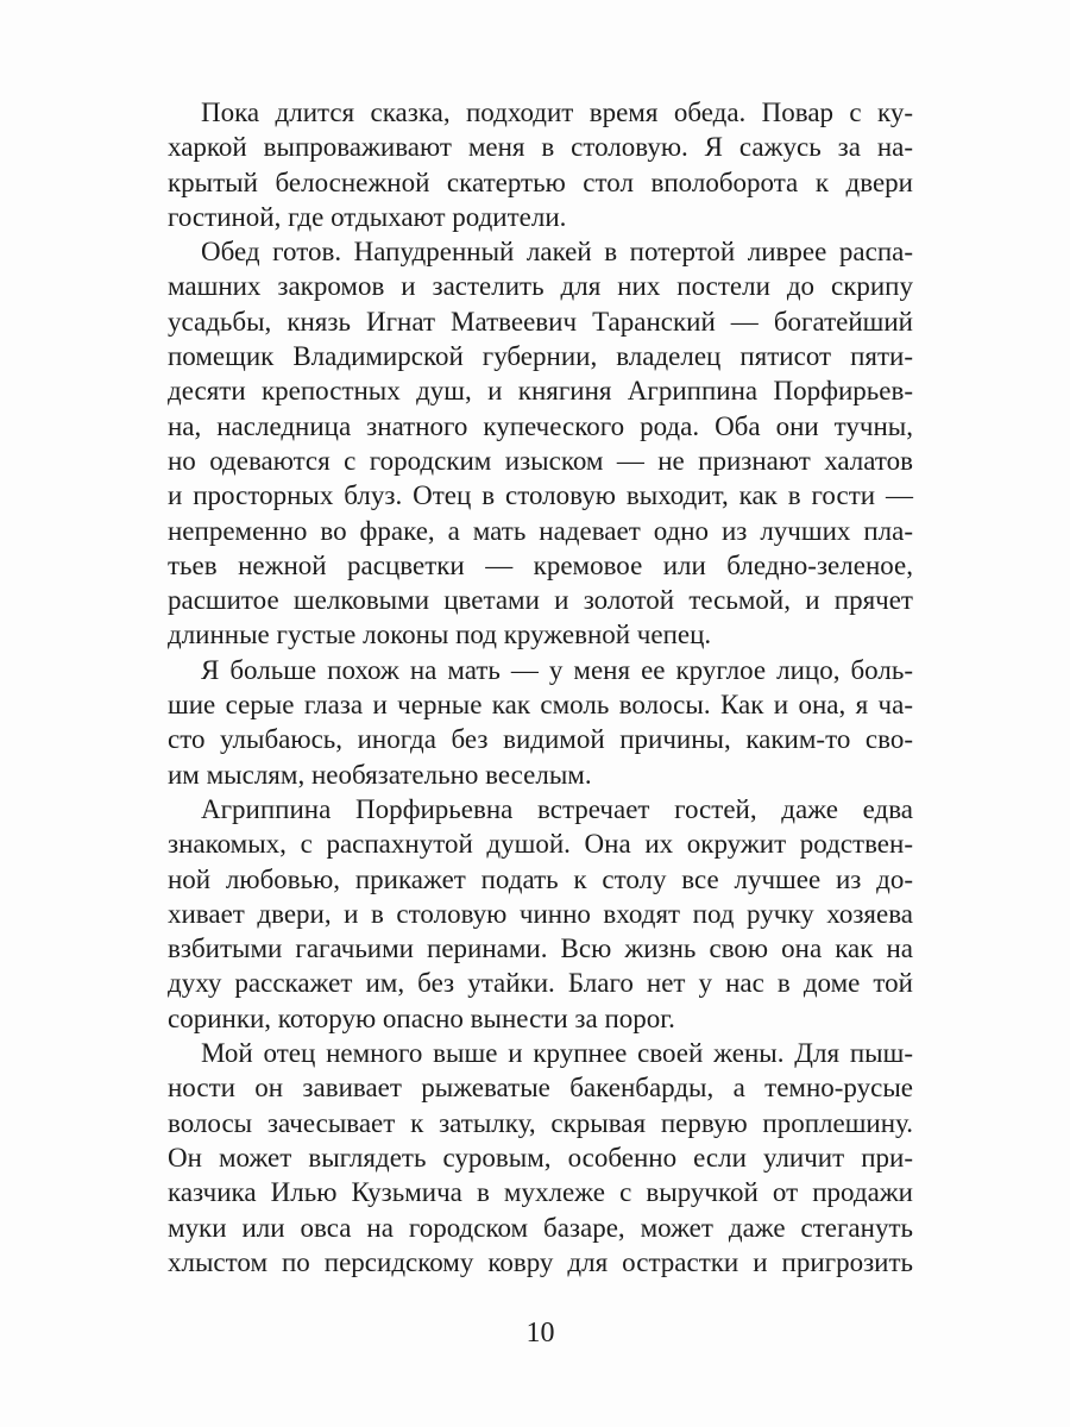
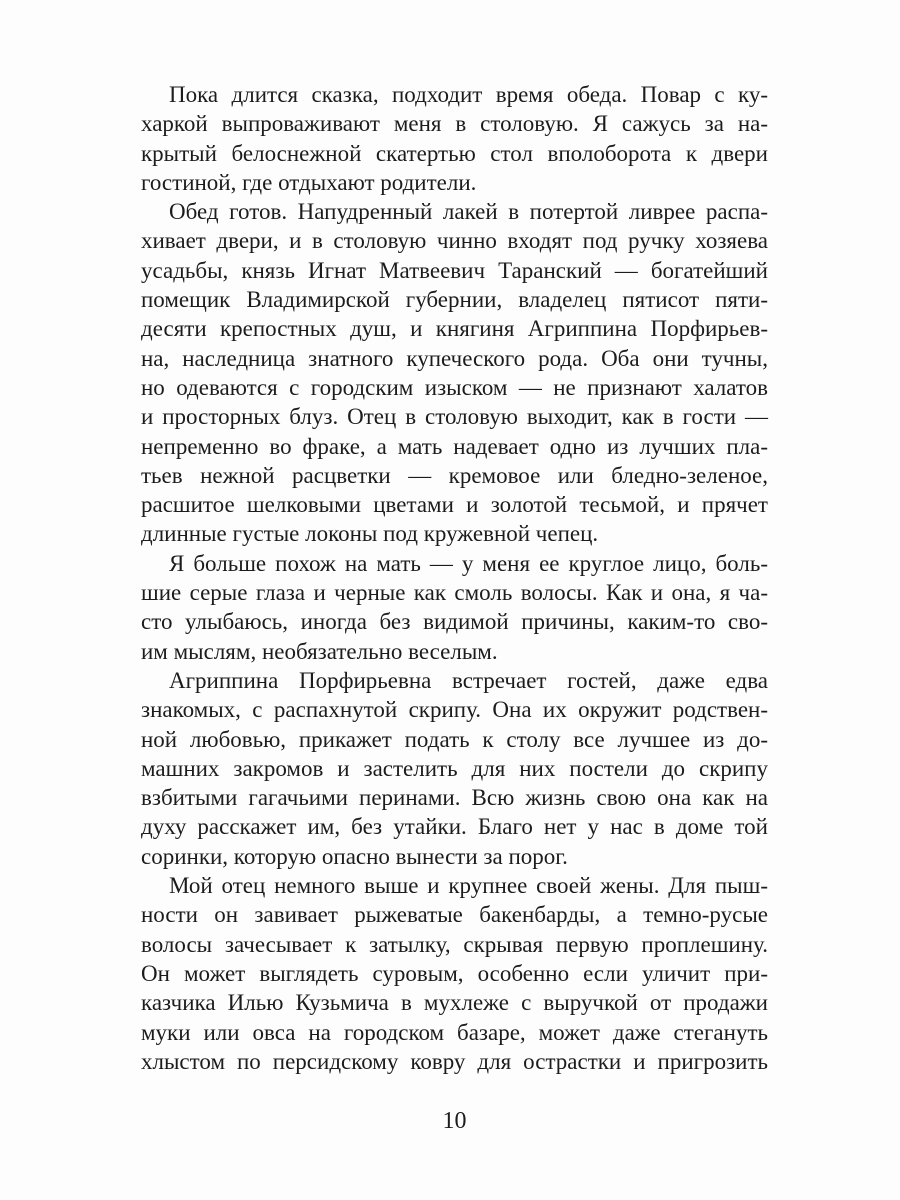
  Пока длится сказка, подходит время обеда. Повар с ку-
  харкой выпроваживают меня в столовую. Я сажусь за на-
  крытый белоснежной скатертью стол вполоборота к двери
  гостиной, где отдыхают родители.
  Обед готов. Напудренный лакей в потертой ливрее распа-
- машних закромов и застелить для них постели до скрипу
+ хивает двери, и в столовую чинно входят под ручку хозяева
  усадьбы, князь Игнат Матвеевич Таранский — богатейший
  помещик Владимирской губернии, владелец пятисот пяти-
  десяти крепостных душ, и княгиня Агриппина Порфирьев-
  на, наследница знатного купеческого рода. Оба они тучны,
  но одеваются с городским изыском — не признают халатов
  и просторных блуз. Отец в столовую выходит, как в гости —
  непременно во фраке, а мать надевает одно из лучших пла-
  тьев нежной расцветки — кремовое или бледно-зеленое,
  расшитое шелковыми цветами и золотой тесьмой, и прячет
  длинные густые локоны под кружевной чепец.
  Я больше похож на мать — у меня ее круглое лицо, боль-
  шие серые глаза и черные как смоль волосы. Как и она, я ча-
  сто улыбаюсь, иногда без видимой причины, каким-то сво-
  им мыслям, необязательно веселым.
  Агриппина Порфирьевна встречает гостей, даже едва
- знакомых, с распахнутой душой. Она их окружит родствен-
+ знакомых, с распахнутой скрипу. Она их окружит родствен-
  ной любовью, прикажет подать к столу все лучшее из до-
- хивает двери, и в столовую чинно входят под ручку хозяева
+ машних закромов и застелить для них постели до скрипу
  взбитыми гагачьими перинами. Всю жизнь свою она как на
  духу расскажет им, без утайки. Благо нет у нас в доме той
  соринки, которую опасно вынести за порог.
  Мой отец немного выше и крупнее своей жены. Для пыш-
  ности он завивает рыжеватые бакенбарды, а темно-русые
  волосы зачесывает к затылку, скрывая первую проплешину.
  Он может выглядеть суровым, особенно если уличит при-
  казчика Илью Кузьмича в мухлеже с выручкой от продажи
  муки или овса на городском базаре, может даже стегануть
  хлыстом по персидскому ковру для острастки и пригрозить
  10
